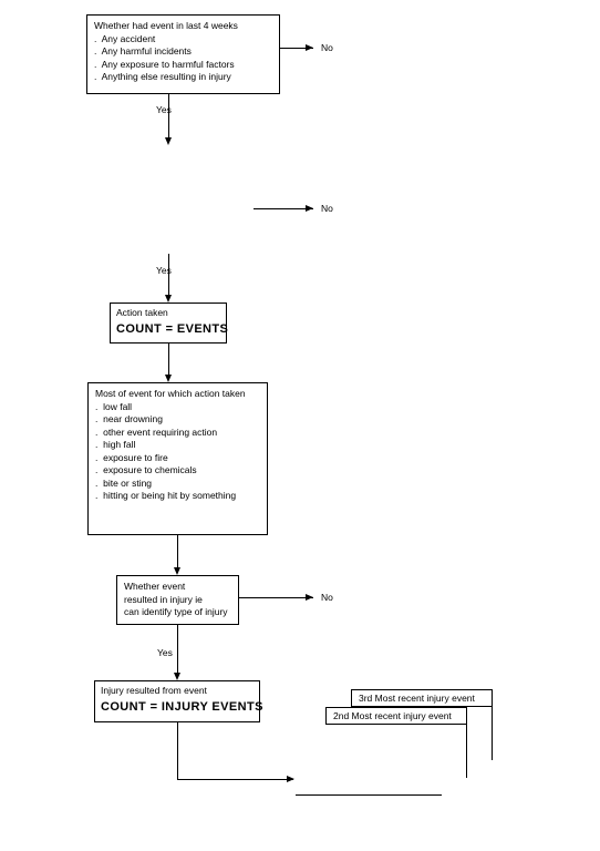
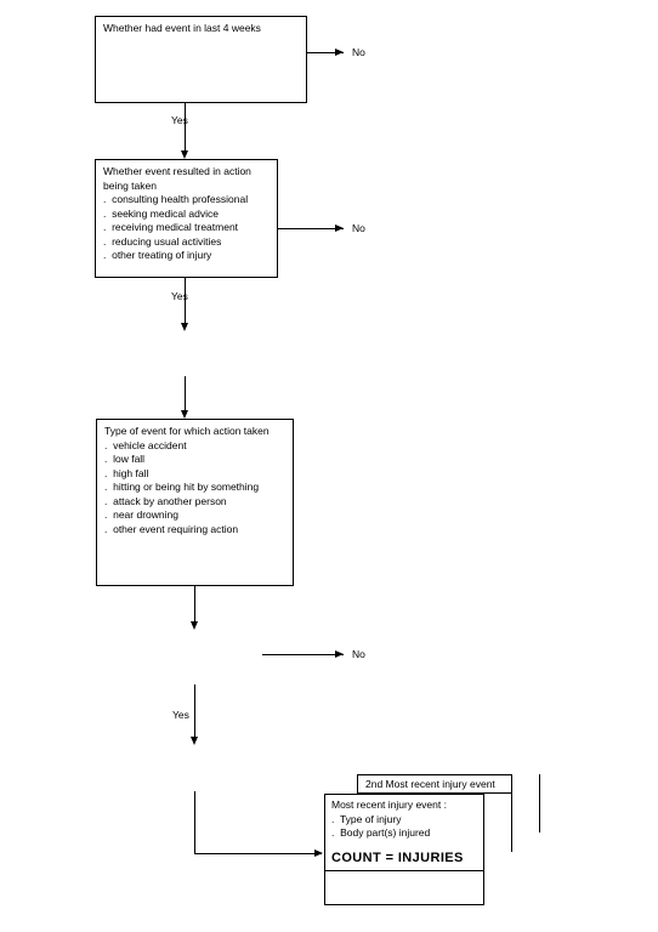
  Whether had event in last 4 weeks
- Any accident
- Any harmful incidents
- Any exposure to harmful factors
- Anything else resulting in injury
  No
  Yes
+ Whether event resulted in action
+ being taken
+ consulting health professional
+ seeking medical advice
+ receiving medical treatment
+ reducing usual activities
+ other treating of injury
  No
  Yes
- Action taken
- COUNT = EVENTS
- Most of event for which action taken
+ Type of event for which action taken
+ vehicle accident
  low fall
- near drowning
+ high fall
- other event requiring action
+ hitting or being hit by something
+ attack by another person
- high fall
+ near drowning
- exposure to fire
- exposure to chemicals
- bite or sting
- hitting or being hit by something
+ other event requiring action
- Whether event
- resulted in injury ie
- can identify type of injury
  No
  Yes
- Injury resulted from event
- COUNT = INJURY EVENTS
- 3rd Most recent injury event
  2nd Most recent injury event
+ Most recent injury event :
+ Type of injury
+ Body part(s) injured
+ COUNT = INJURIES
